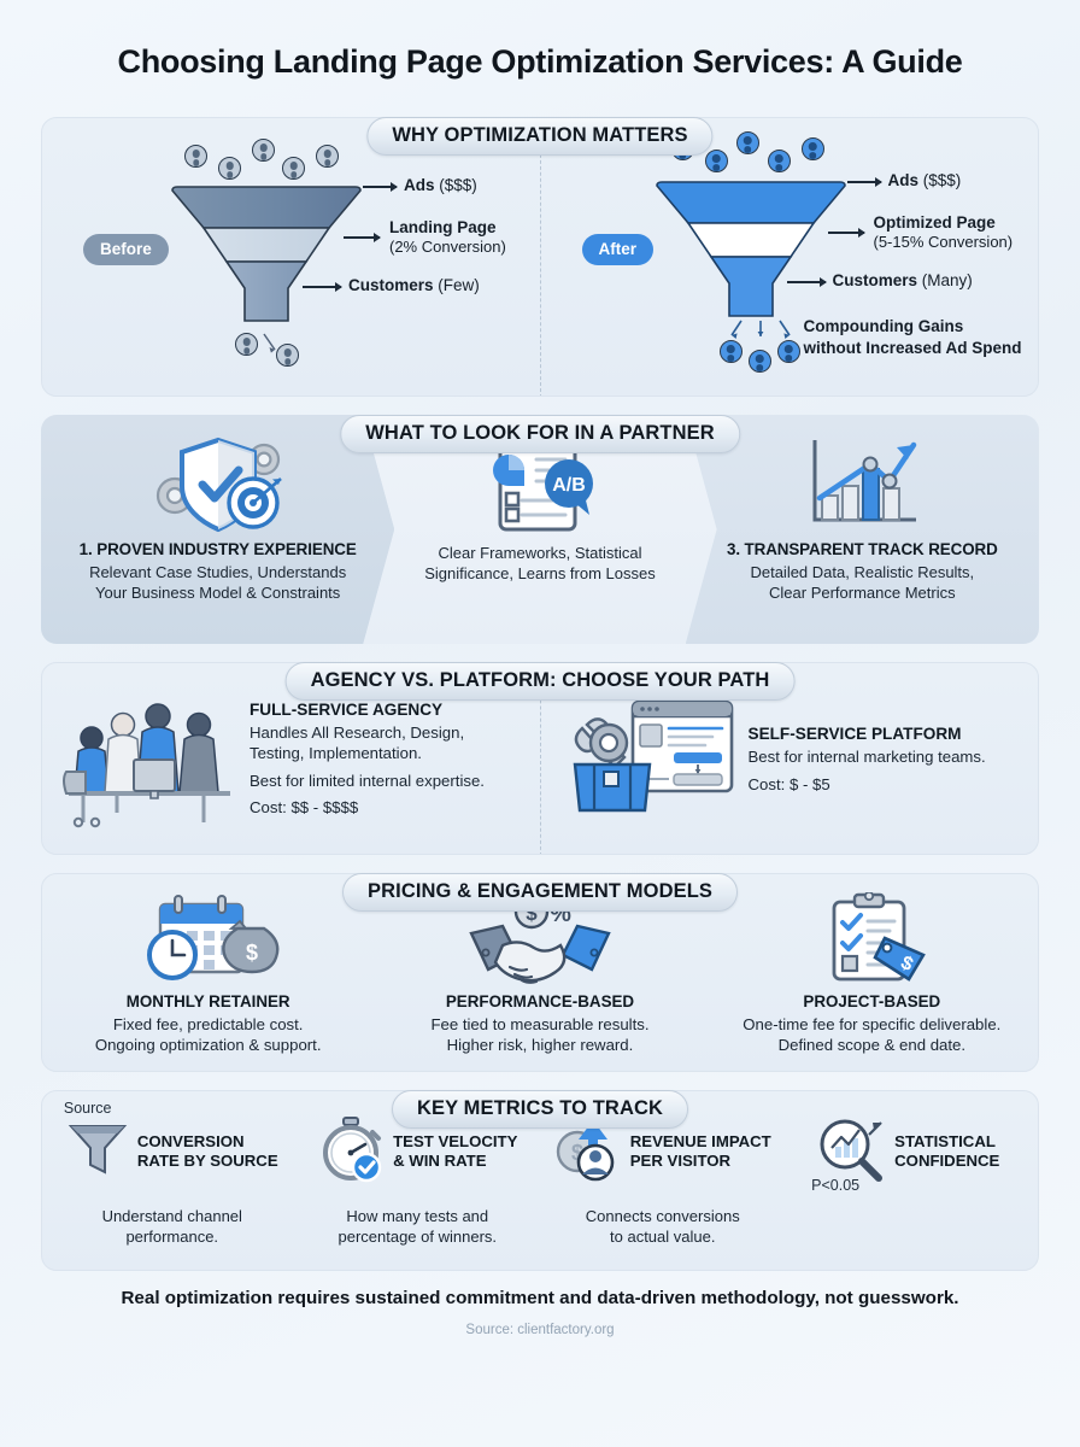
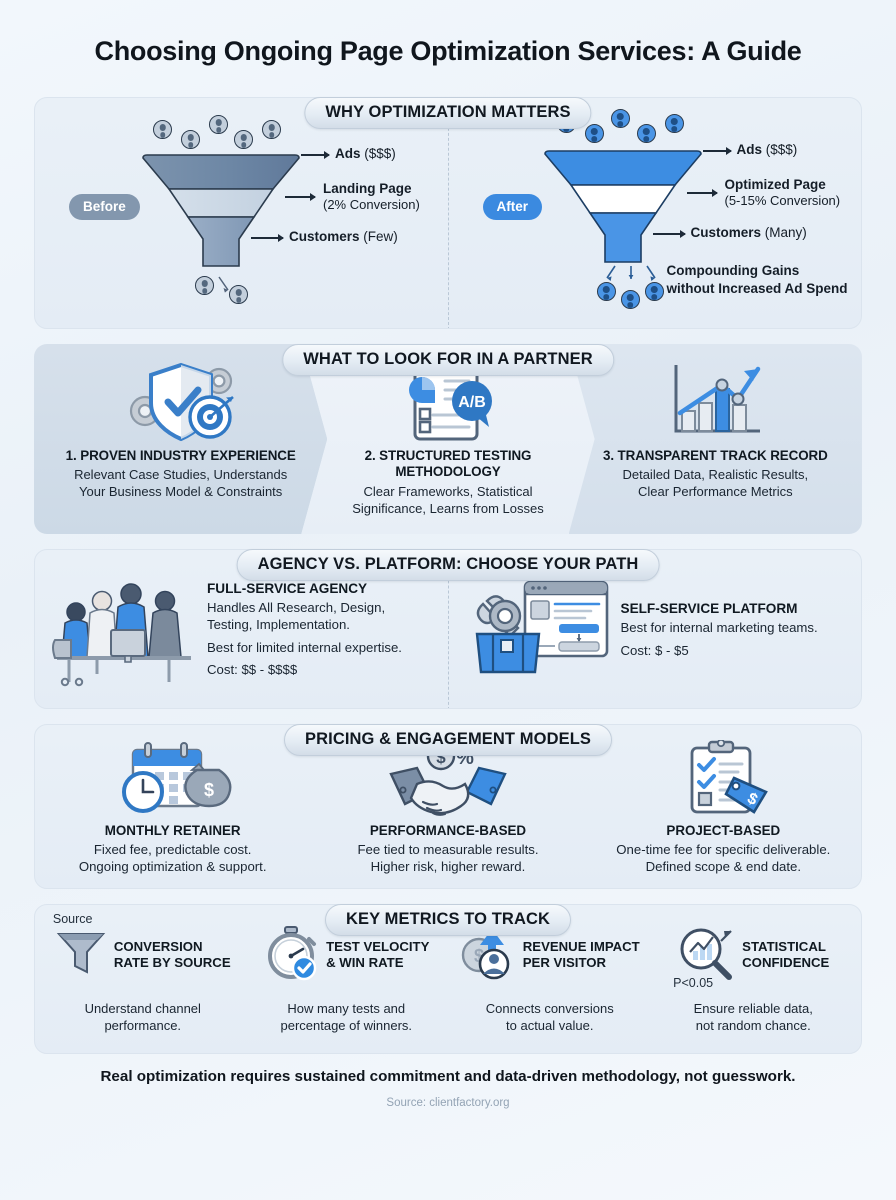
- Choosing Landing Page Optimization Services: A Guide
+ Choosing Ongoing Page Optimization Services: A Guide
  WHY OPTIMIZATION MATTERS
  Before
  Ads ($$$)
  Landing Page
  (2% Conversion)
  Customers (Few)
  After
  Ads ($$$)
  Optimized Page
  (5-15% Conversion)
  Customers (Many)
  Compounding Gains
  without Increased Ad Spend
  WHAT TO LOOK FOR IN A PARTNER
  1. PROVEN INDUSTRY EXPERIENCE
  Relevant Case Studies, Understands
  Your Business Model & Constraints
  A/B
+ 2. STRUCTURED TESTING
+ METHODOLOGY
  Clear Frameworks, Statistical
  Significance, Learns from Losses
  3. TRANSPARENT TRACK RECORD
  Detailed Data, Realistic Results,
  Clear Performance Metrics
  AGENCY VS. PLATFORM: CHOOSE YOUR PATH
  FULL-SERVICE AGENCY
  Handles All Research, Design,
  Testing, Implementation.
  Best for limited internal expertise.
  Cost: $$ - $$$$
  SELF-SERVICE PLATFORM
  Best for internal marketing teams.
  Cost: $ - $5
  PRICING & ENGAGEMENT MODELS
  $
  MONTHLY RETAINER
  Fixed fee, predictable cost.
  Ongoing optimization & support.
  $
  %
  PERFORMANCE-BASED
  Fee tied to measurable results.
  Higher risk, higher reward.
  PROJECT-BASED
  One-time fee for specific deliverable.
  Defined scope & end date.
  KEY METRICS TO TRACK
  Source
  CONVERSION
  RATE BY SOURCE
  Understand channel
  performance.
  TEST VELOCITY
  & WIN RATE
  How many tests and
  percentage of winners.
  $
  REVENUE IMPACT
  PER VISITOR
  Connects conversions
  to actual value.
  P<0.05
  STATISTICAL
  CONFIDENCE
+ Ensure reliable data,
+ not random chance.
  Real optimization requires sustained commitment and data-driven methodology, not guesswork.
  Source: clientfactory.org
